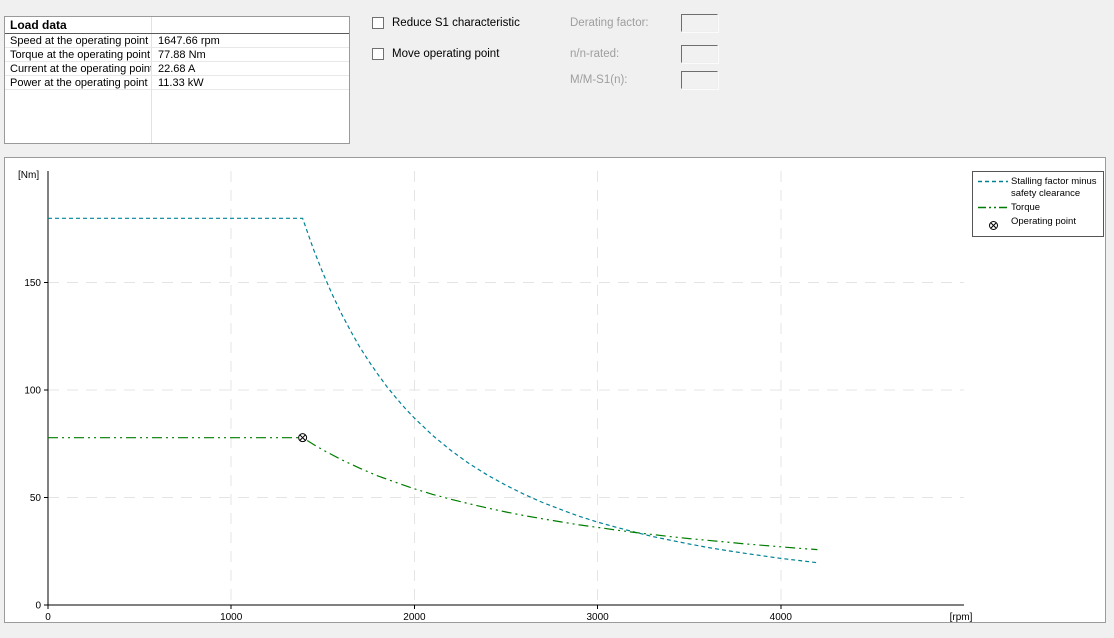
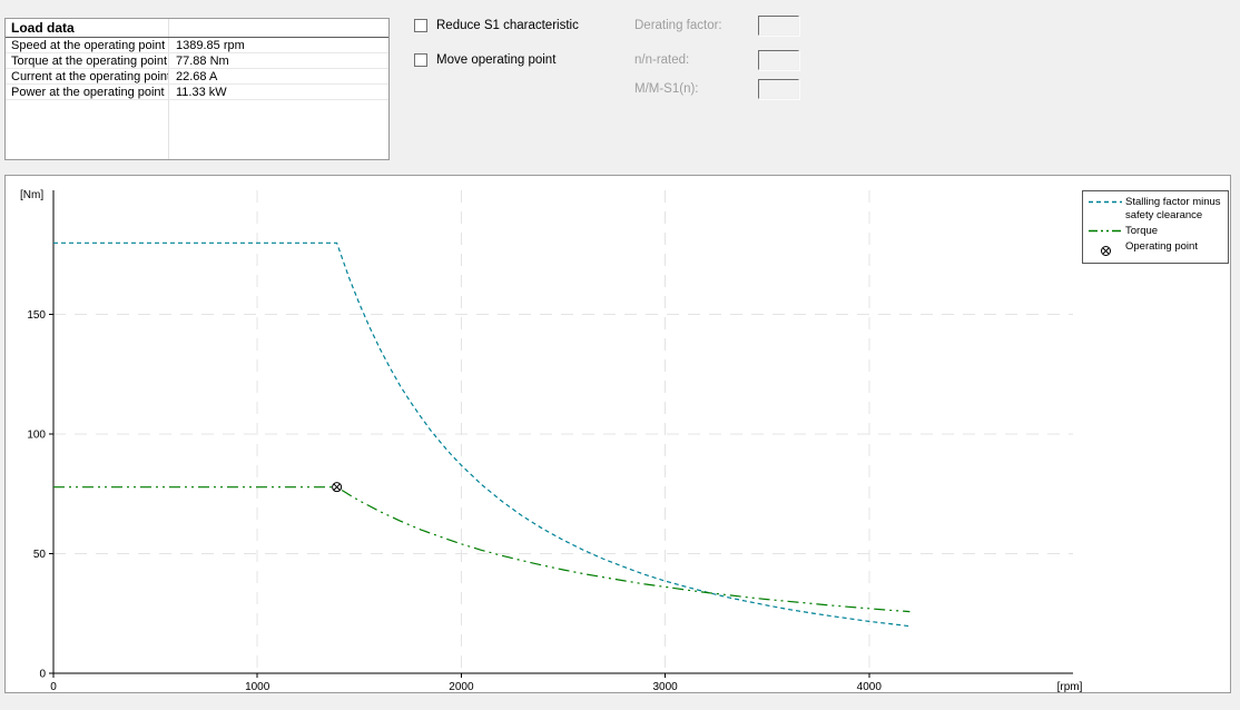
  Load data
  Speed at the operating point
- 1647.66 rpm
+ 1389.85 rpm
  Torque at the operating point
  77.88 Nm
  Current at the operating poin
  22.68 A
  Power at the operating point
  11.33 kW
  Reduce S1 characteristic
  Move operating point
  Derating factor:
  n/n-rated:
  M/M-S1(n):
  0
  1000
  2000
  3000
  4000
  0
  50
  100
  150
  [Nm]
  [rpm]
  Stalling factor minus safety clearance
  Torque
  Operating point
